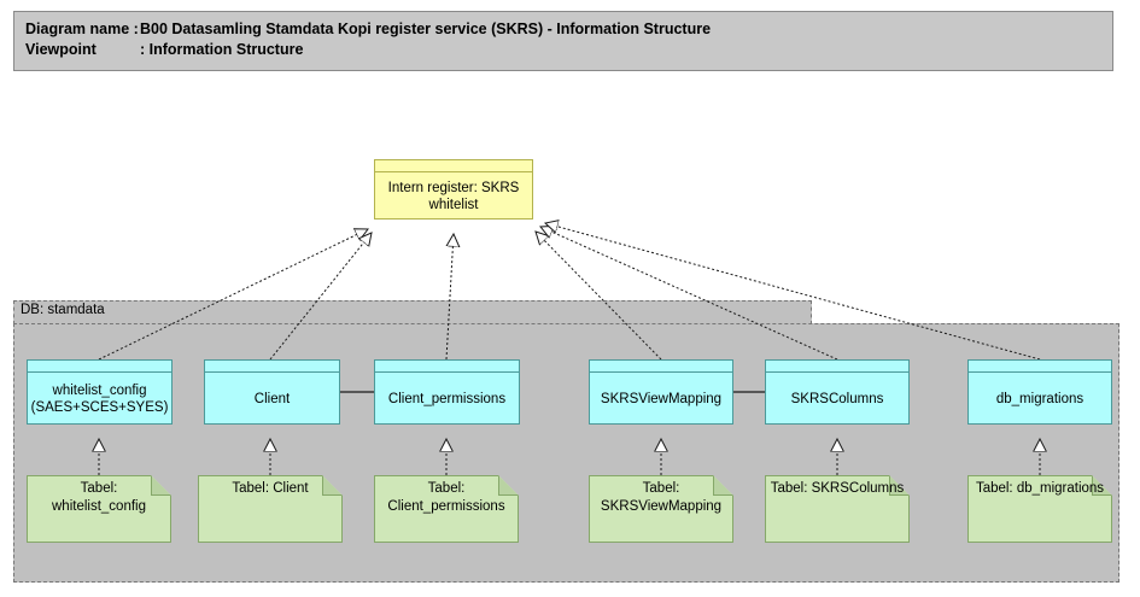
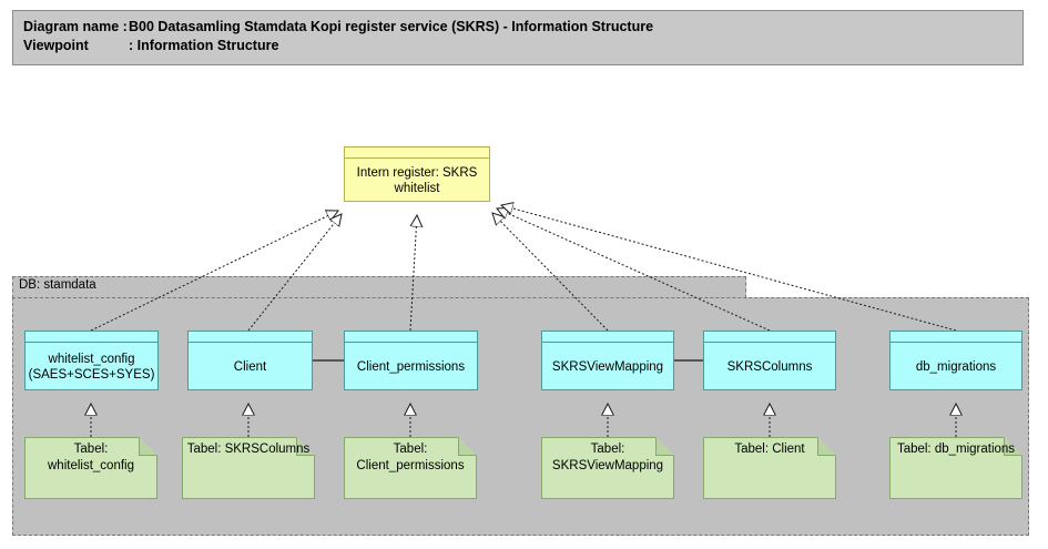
  Diagram name :B00 Datasamling Stamdata Kopi register service (SKRS) - Information Structure
  Viewpoint : Information Structure
  DB: stamdata
  Intern register: SKRS whitelist
  whitelist_config (SAES+SCES+SYES)
  Client
  Client_permissions
  SKRSViewMapping
  SKRSColumns
  db_migrations
  Tabel:
  whitelist_config
- Tabel: Client
+ Tabel: SKRSColumns
  Tabel:
  Client_permissions
  Tabel:
  SKRSViewMapping
- Tabel: SKRSColumns
+ Tabel: Client
  Tabel: db_migrations
